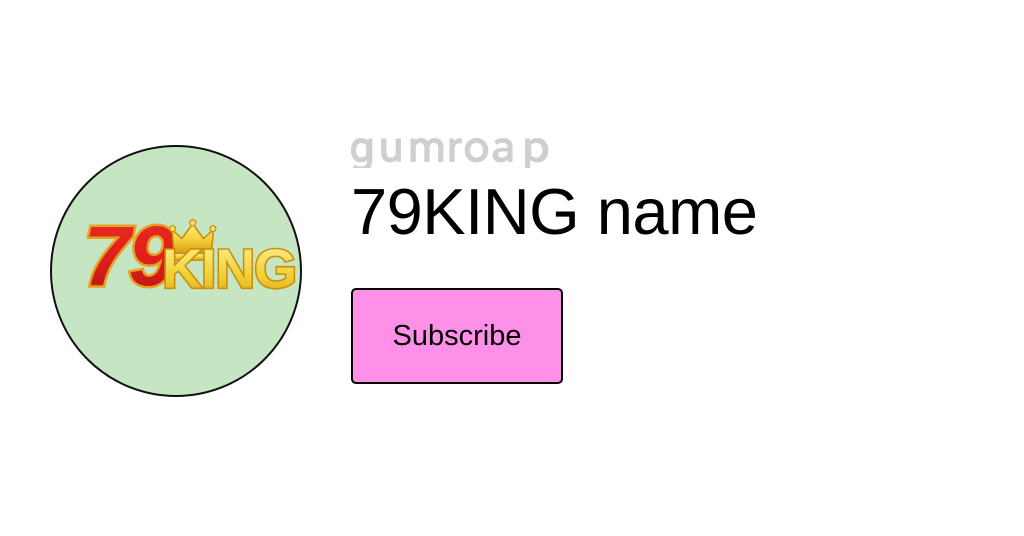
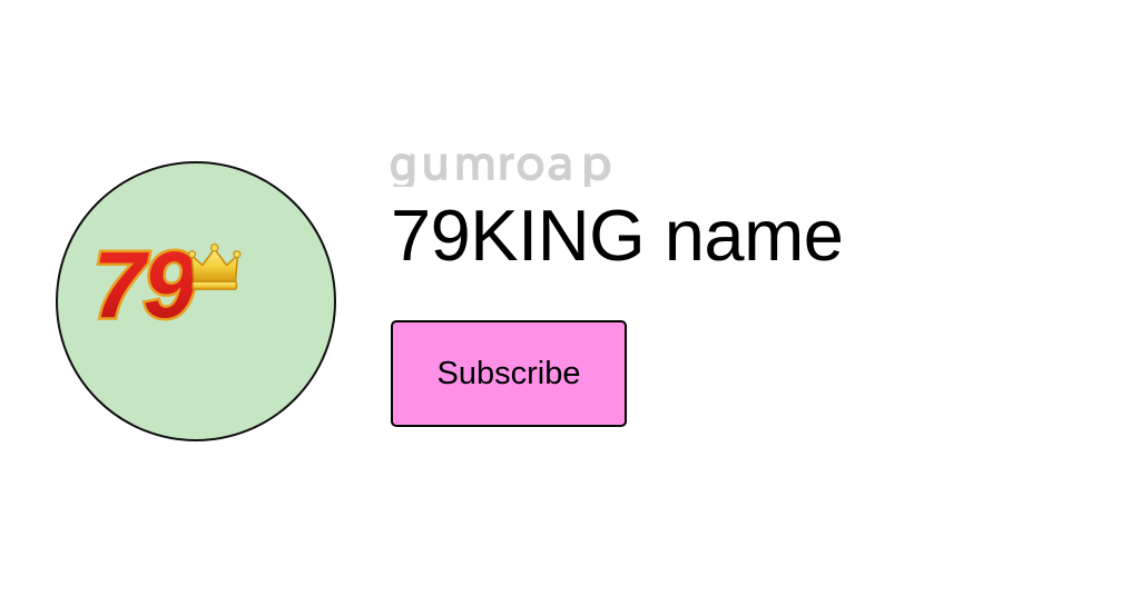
  79
- KING
  79KING name
  Subscribe
